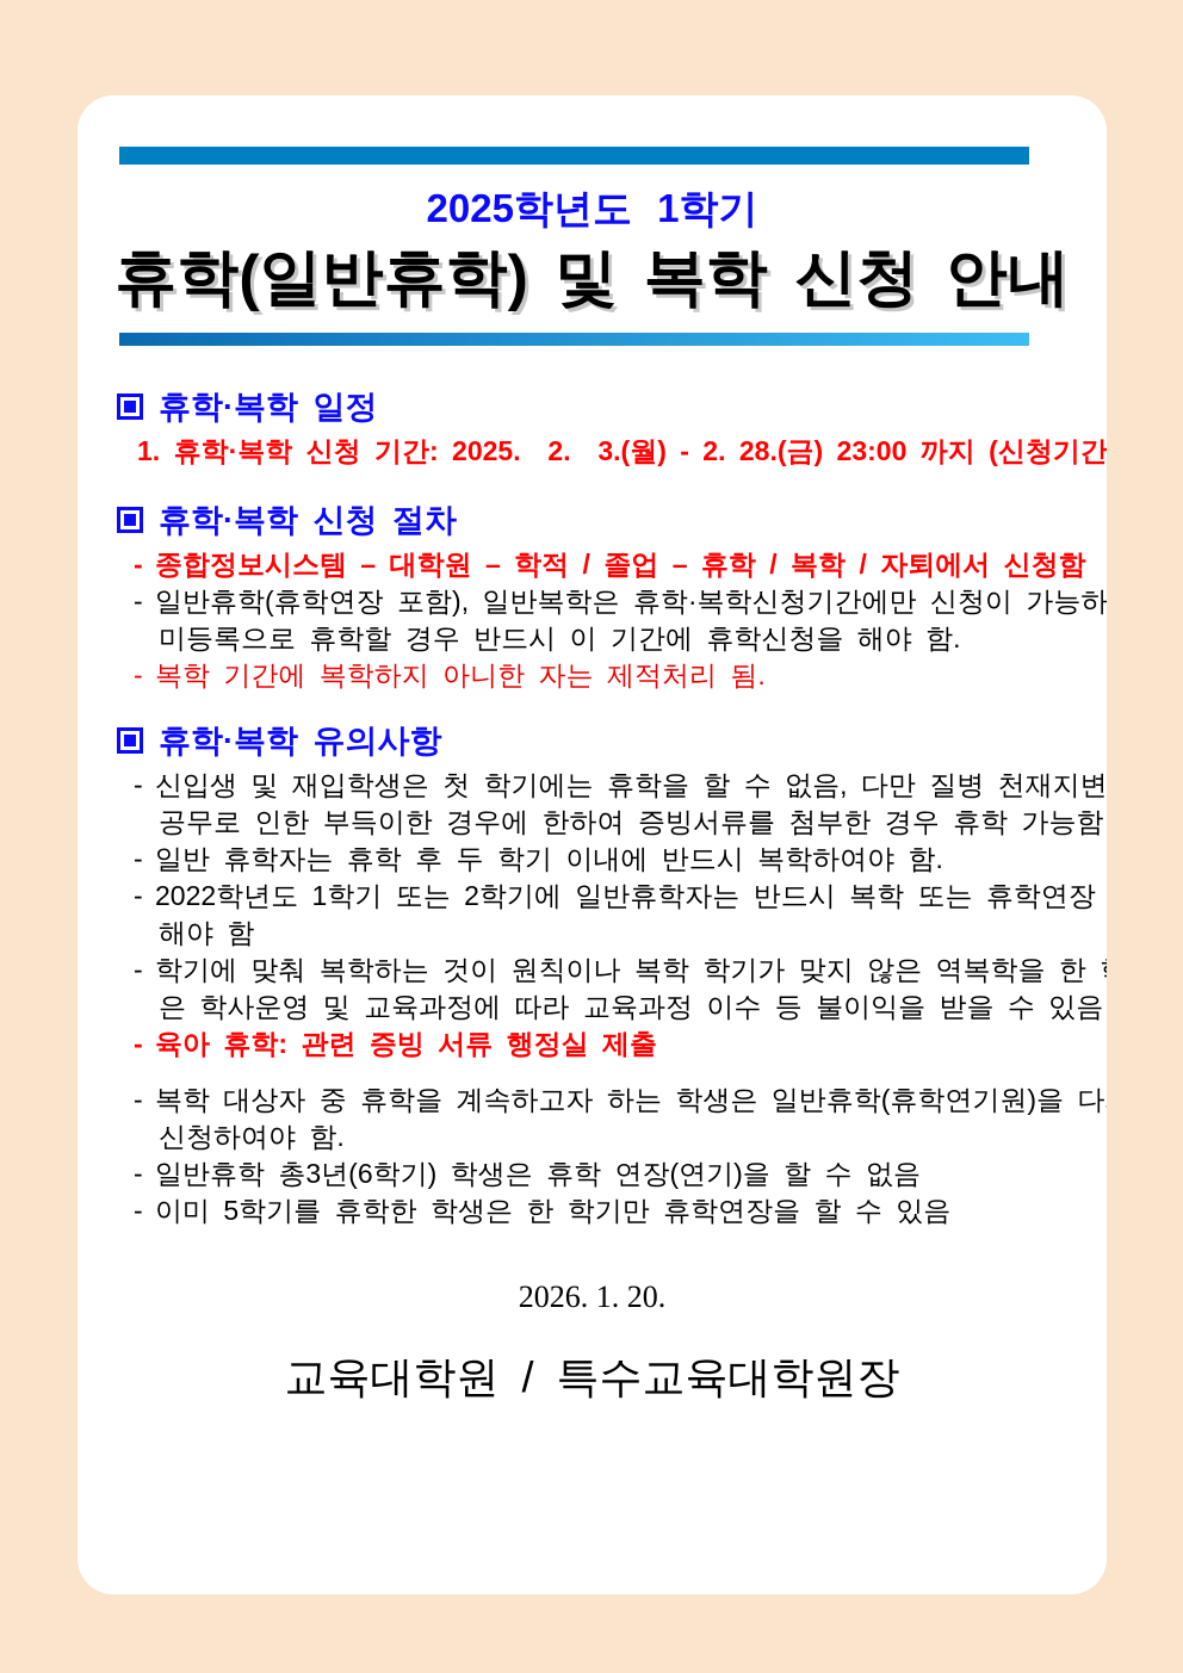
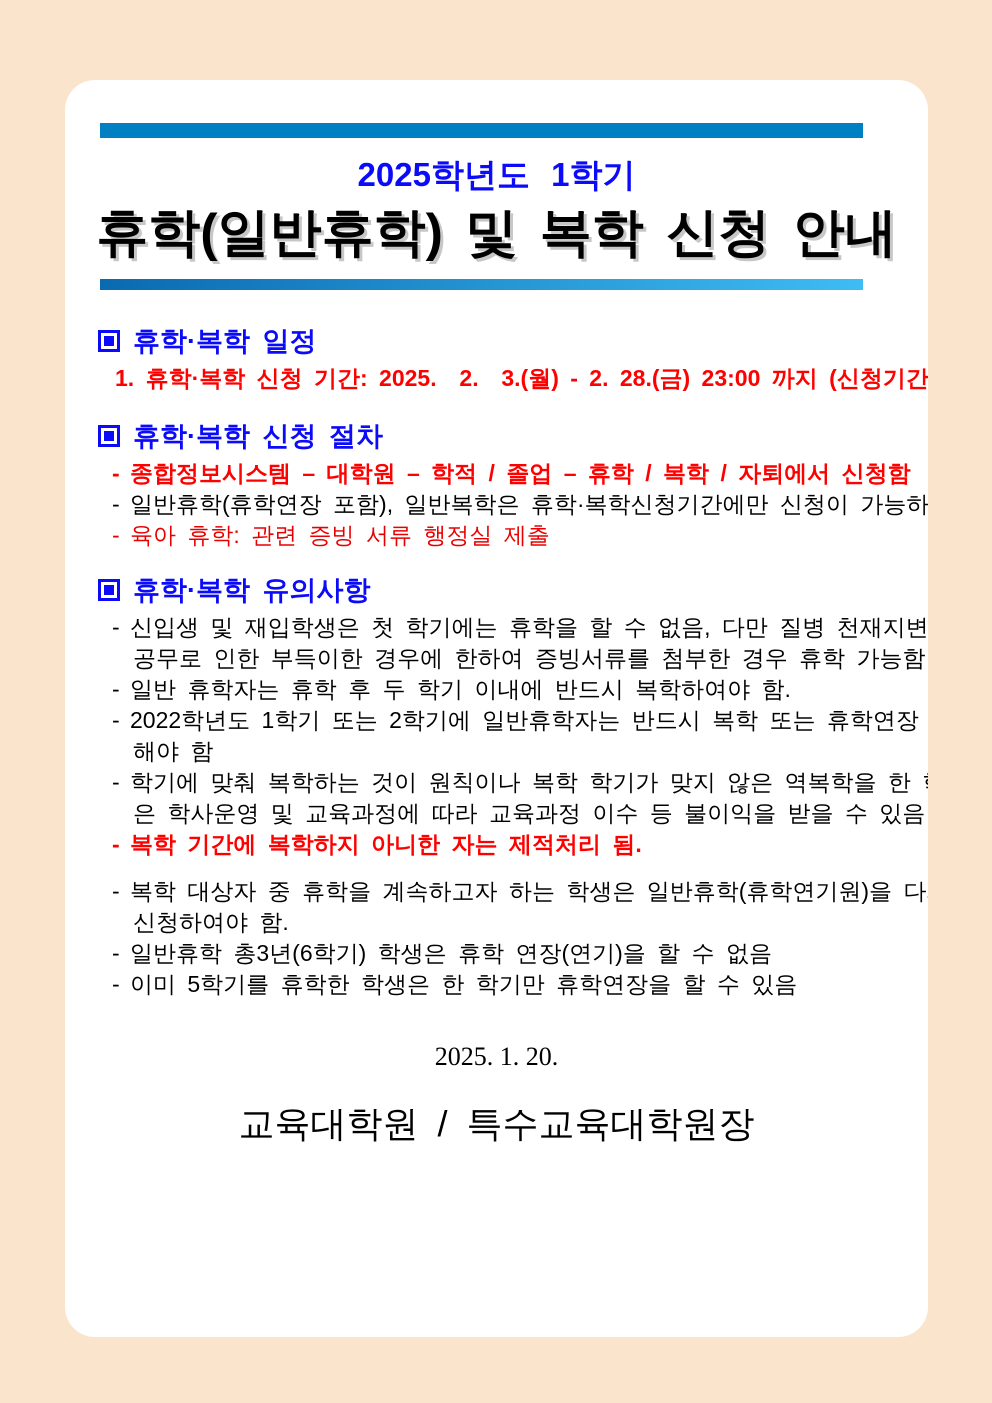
  2025학년도 1학기
  휴학(일반휴학) 및 복학 신청 안내
  휴학·복학 일정
  1. 휴학·복학 신청 기간: 2025. 2. 3.(월) - 2. 28.(금) 23:00 까지 (신청기간
  휴학·복학 신청 절차
  -
  종합정보시스템 – 대학원 – 학적 / 졸업 – 휴학 / 복학 / 자퇴에서 신청함
  -
  일반휴학(휴학연장 포함), 일반복학은 휴학·복학신청기간에만 신청이 가능하
- 미등록으로 휴학할 경우 반드시 이 기간에 휴학신청을 해야 함.
  -
- 복학 기간에 복학하지 아니한 자는 제적처리 됨.
+ 육아 휴학: 관련 증빙 서류 행정실 제출
  휴학·복학 유의사항
  -
  신입생 및 재입학생은 첫 학기에는 휴학을 할 수 없음, 다만 질병 천재지변
  공무로 인한 부득이한 경우에 한하여 증빙서류를 첨부한 경우 휴학 가능함
  -
  일반 휴학자는 휴학 후 두 학기 이내에 반드시 복학하여야 함.
  -
  2022학년도 1학기 또는 2학기에 일반휴학자는 반드시 복학 또는 휴학연장
  해야 함
  -
  학기에 맞춰 복학하는 것이 원칙이나 복학 학기가 맞지 않은 역복학을 한
  은 학사운영 및 교육과정에 따라 교육과정 이수 등 불이익을 받을 수 있음
  -
- 육아 휴학: 관련 증빙 서류 행정실 제출
+ 복학 기간에 복학하지 아니한 자는 제적처리 됨.
  -
  복학 대상자 중 휴학을 계속하고자 하는 학생은 일반휴학(휴학연기원)을 다
  신청하여야 함.
  -
  일반휴학 총3년(6학기) 학생은 휴학 연장(연기)을 할 수 없음
  -
  이미 5학기를 휴학한 학생은 한 학기만 휴학연장을 할 수 있음
- 2026. 1. 20.
+ 2025. 1. 20.
  교육대학원 / 특수교육대학원장
